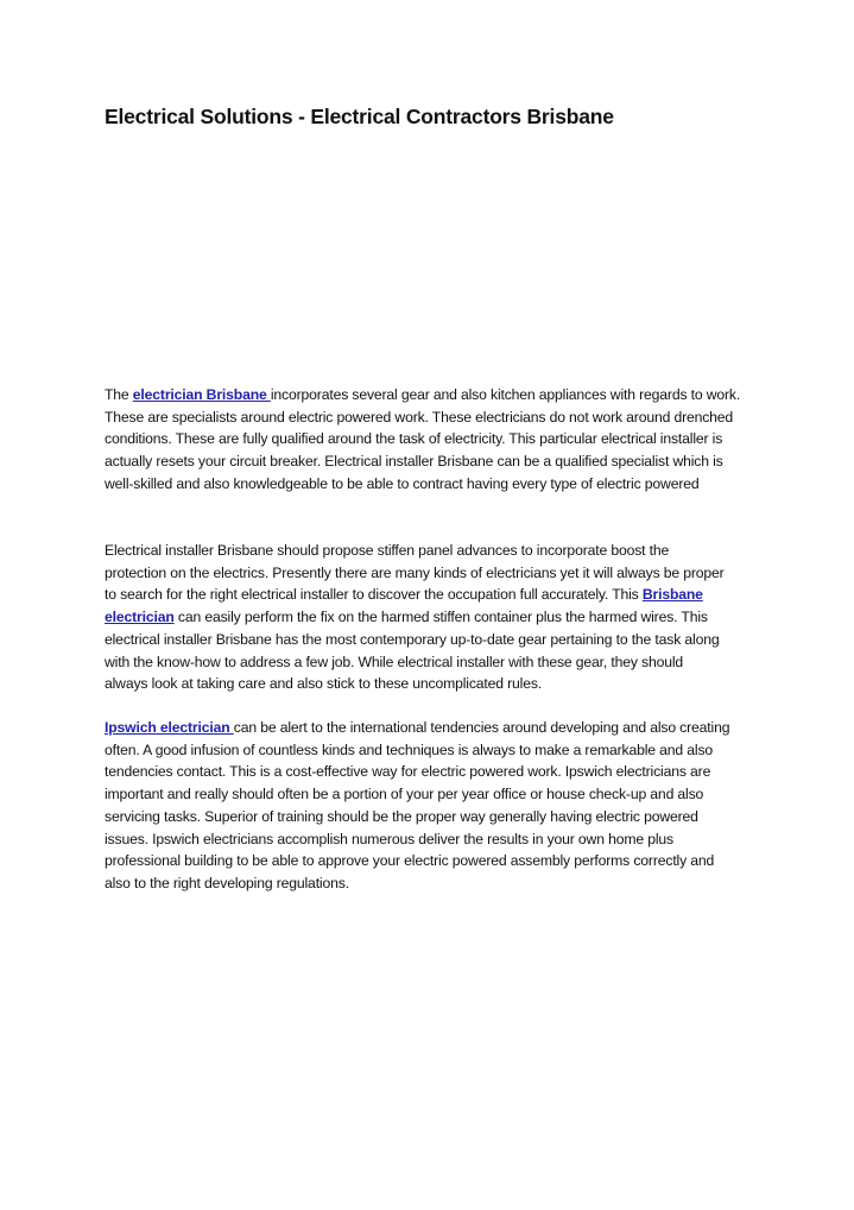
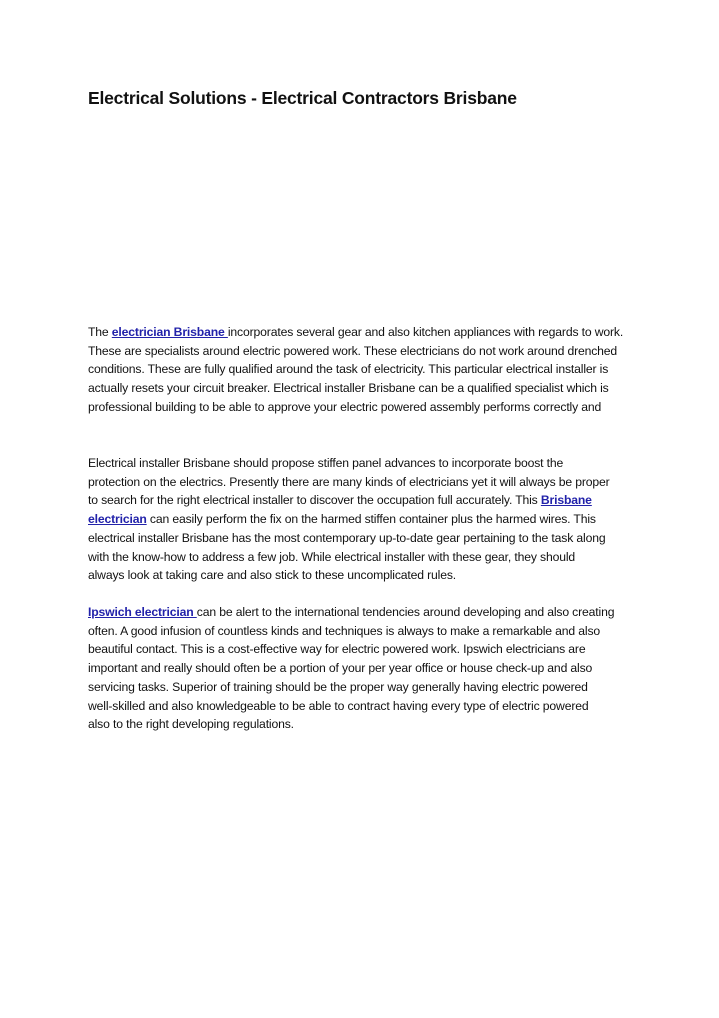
  Electrical Solutions - Electrical Contractors Brisbane
  The electrician Brisbane incorporates several gear and also kitchen appliances with regards to work.
  These are specialists around electric powered work. These electricians do not work around drenched
  conditions. These are fully qualified around the task of electricity. This particular electrical installer is
  actually resets your circuit breaker. Electrical installer Brisbane can be a qualified specialist which is
- well-skilled and also knowledgeable to be able to contract having every type of electric powered
+ professional building to be able to approve your electric powered assembly performs correctly and
  Electrical installer Brisbane should propose stiffen panel advances to incorporate boost the
  protection on the electrics. Presently there are many kinds of electricians yet it will always be proper
  to search for the right electrical installer to discover the occupation full accurately. This Brisbane
  electrician can easily perform the fix on the harmed stiffen container plus the harmed wires. This
  electrical installer Brisbane has the most contemporary up-to-date gear pertaining to the task along
  with the know-how to address a few job. While electrical installer with these gear, they should
  always look at taking care and also stick to these uncomplicated rules.
  Ipswich electrician can be alert to the international tendencies around developing and also creating
  often. A good infusion of countless kinds and techniques is always to make a remarkable and also
- tendencies contact. This is a cost-effective way for electric powered work. Ipswich electricians are
+ beautiful contact. This is a cost-effective way for electric powered work. Ipswich electricians are
  important and really should often be a portion of your per year office or house check-up and also
  servicing tasks. Superior of training should be the proper way generally having electric powered
- issues. Ipswich electricians accomplish numerous deliver the results in your own home plus
- professional building to be able to approve your electric powered assembly performs correctly and
+ well-skilled and also knowledgeable to be able to contract having every type of electric powered
  also to the right developing regulations.
